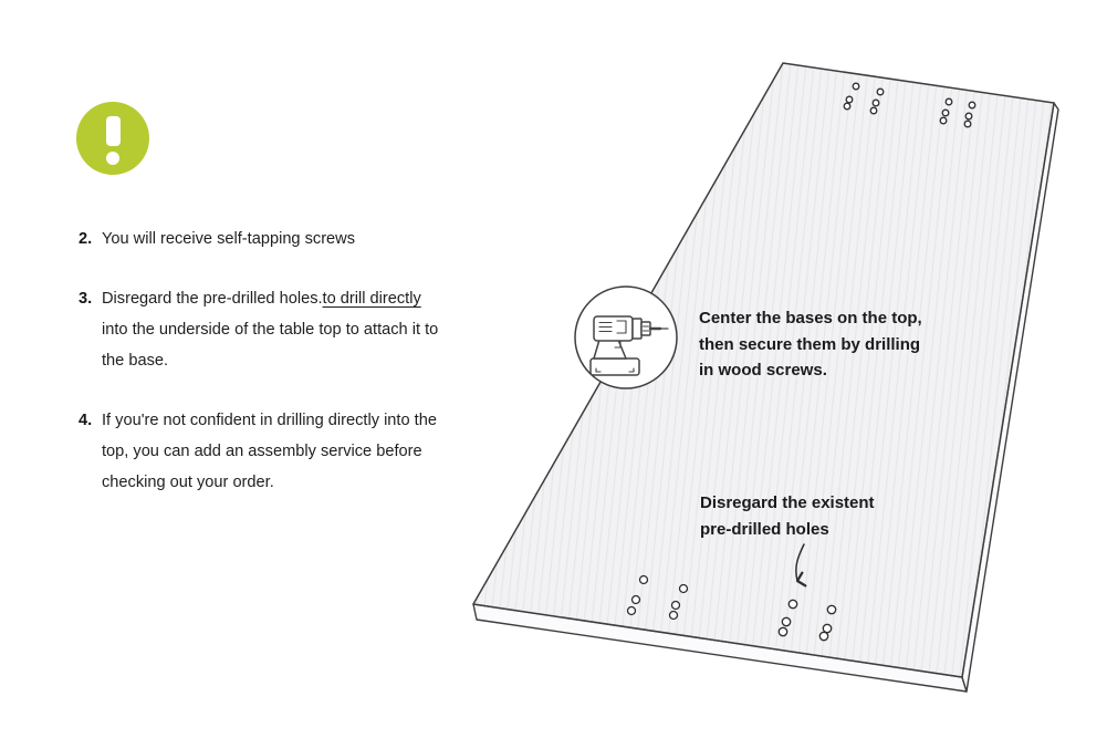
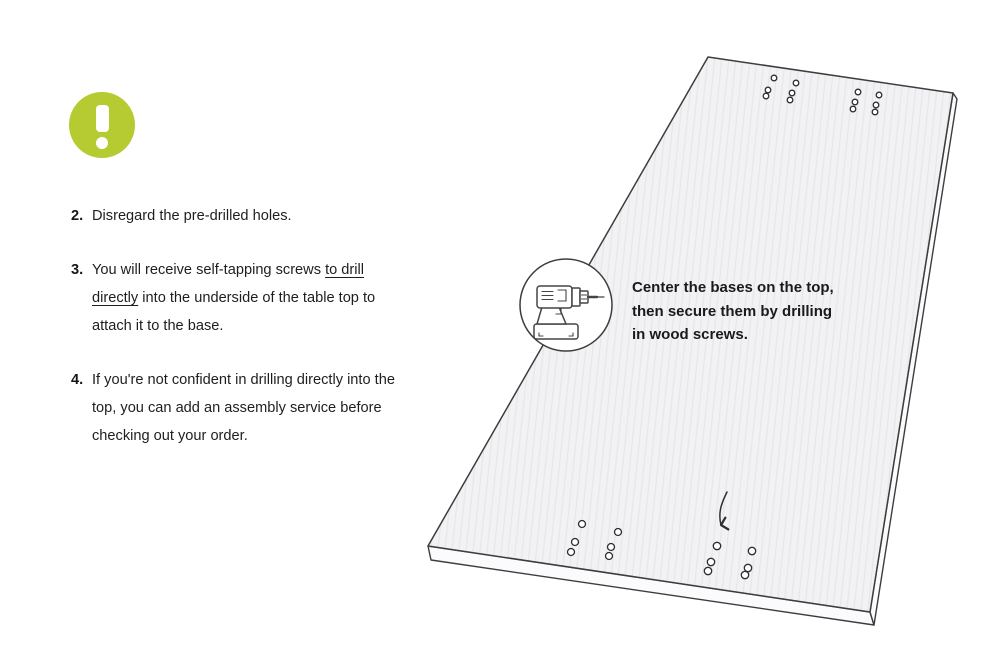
  2.
- You will receive self-tapping screws
+ Disregard the pre-drilled holes.
  3.
- Disregard the pre-drilled holes.to drill directly into the underside of the table top to attach it to the base.
+ You will receive self-tapping screws to drill directly into the underside of the table top to attach it to the base.
  4.
  If you're not confident in drilling directly into the top, you can add an assembly service before checking out your order.
  Center the bases on the top,
  then secure them by drilling
  in wood screws.
- Disregard the existent
- pre-drilled holes
